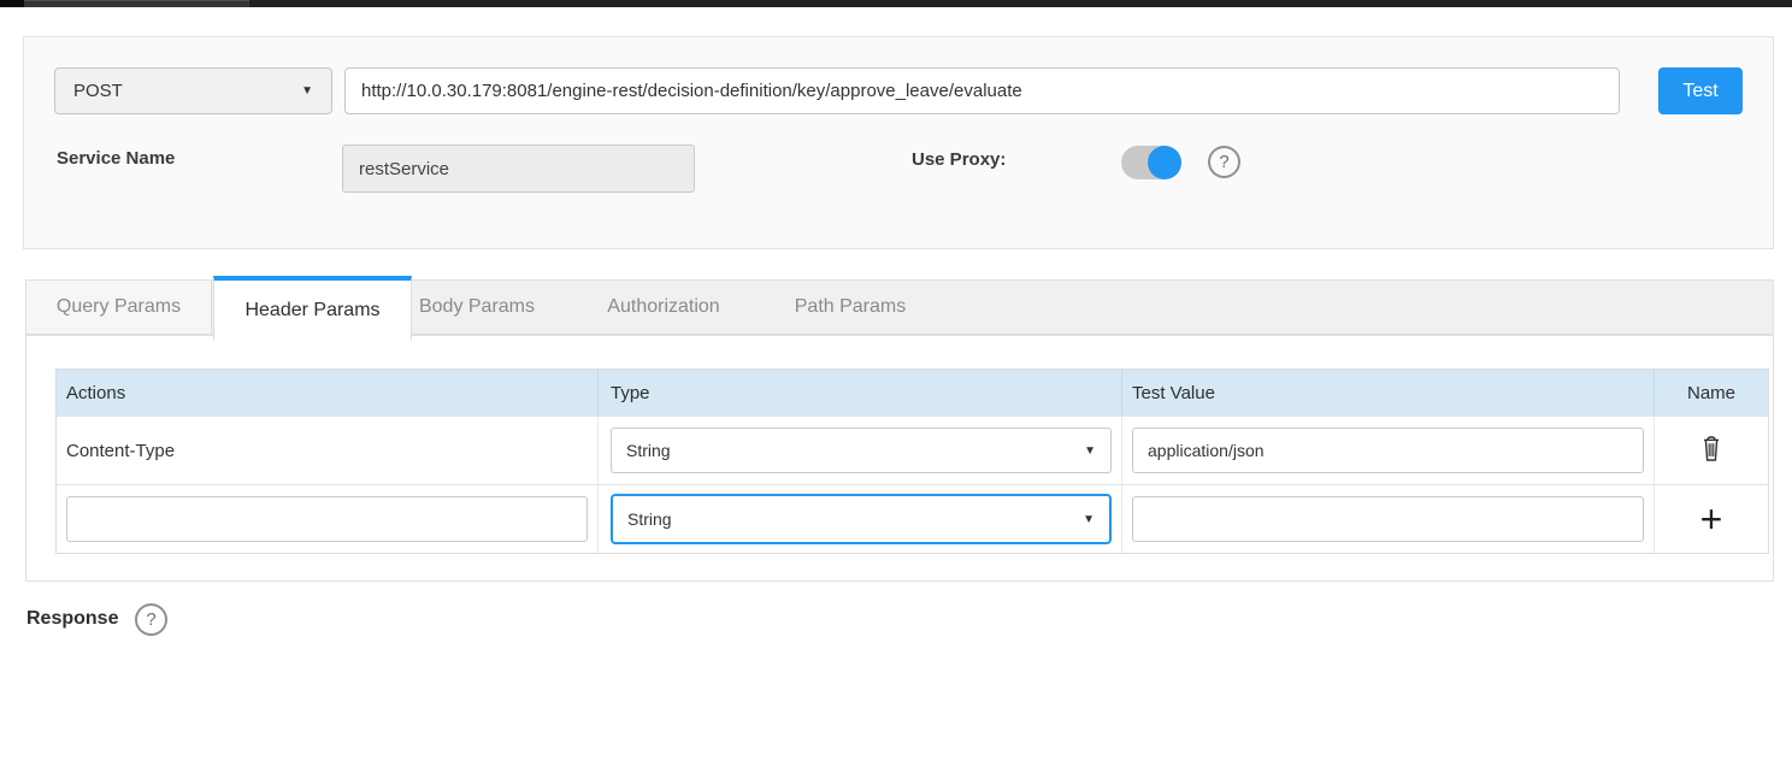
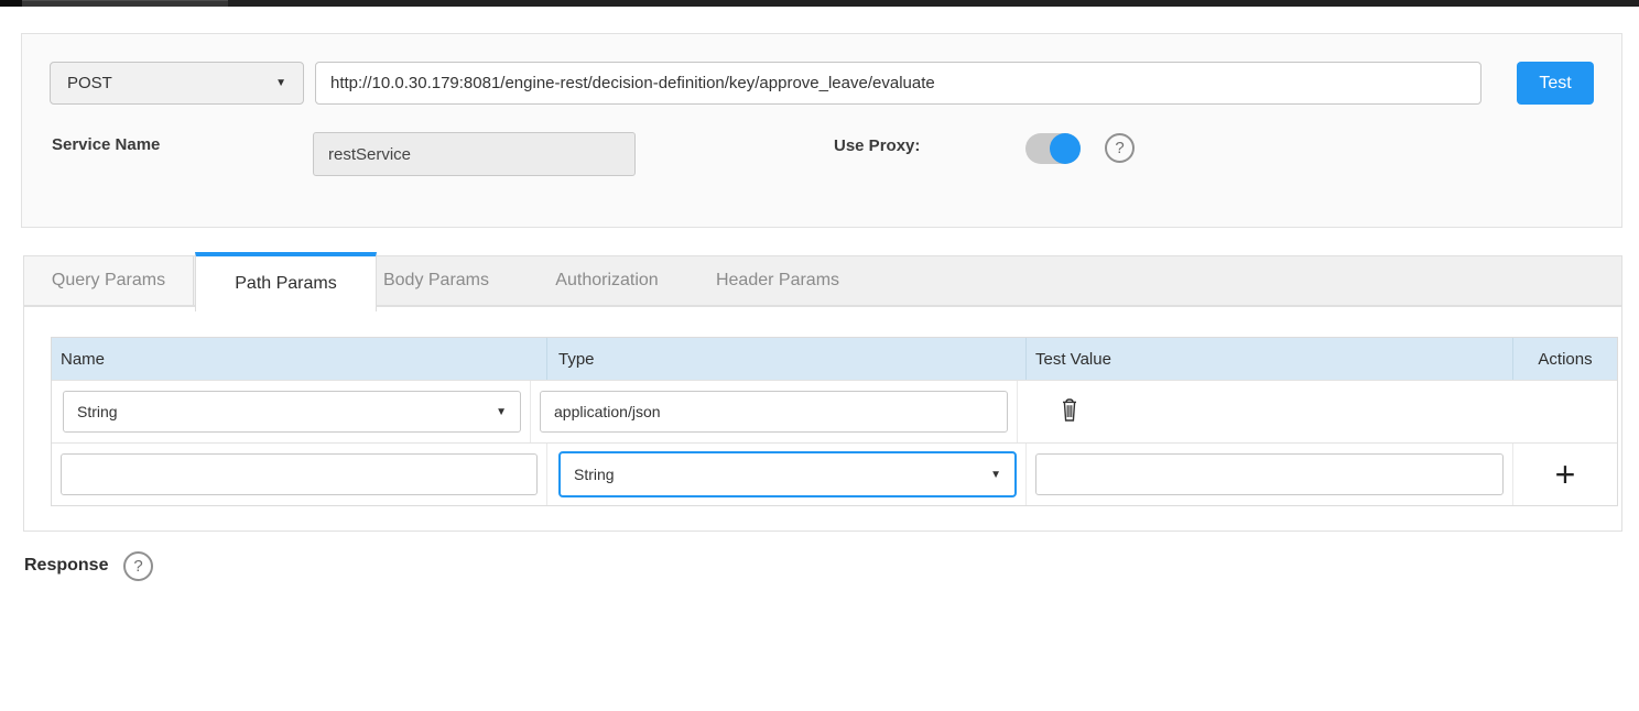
  POST
  ▼
  http://10.0.30.179:8081/engine-rest/decision-definition/key/approve_leave/evaluate
  Test
  Service Name
  restService
  Use Proxy:
  ?
  Query Params
- Header Params
+ Path Params
  Body Params
  Authorization
- Path Params
+ Header Params
- Actions
+ Name
  Type
  Test Value
- Name
+ Actions
- Content-Type
  String
  ▼
  application/json
  String
  ▼
  +
  Response
  ?
